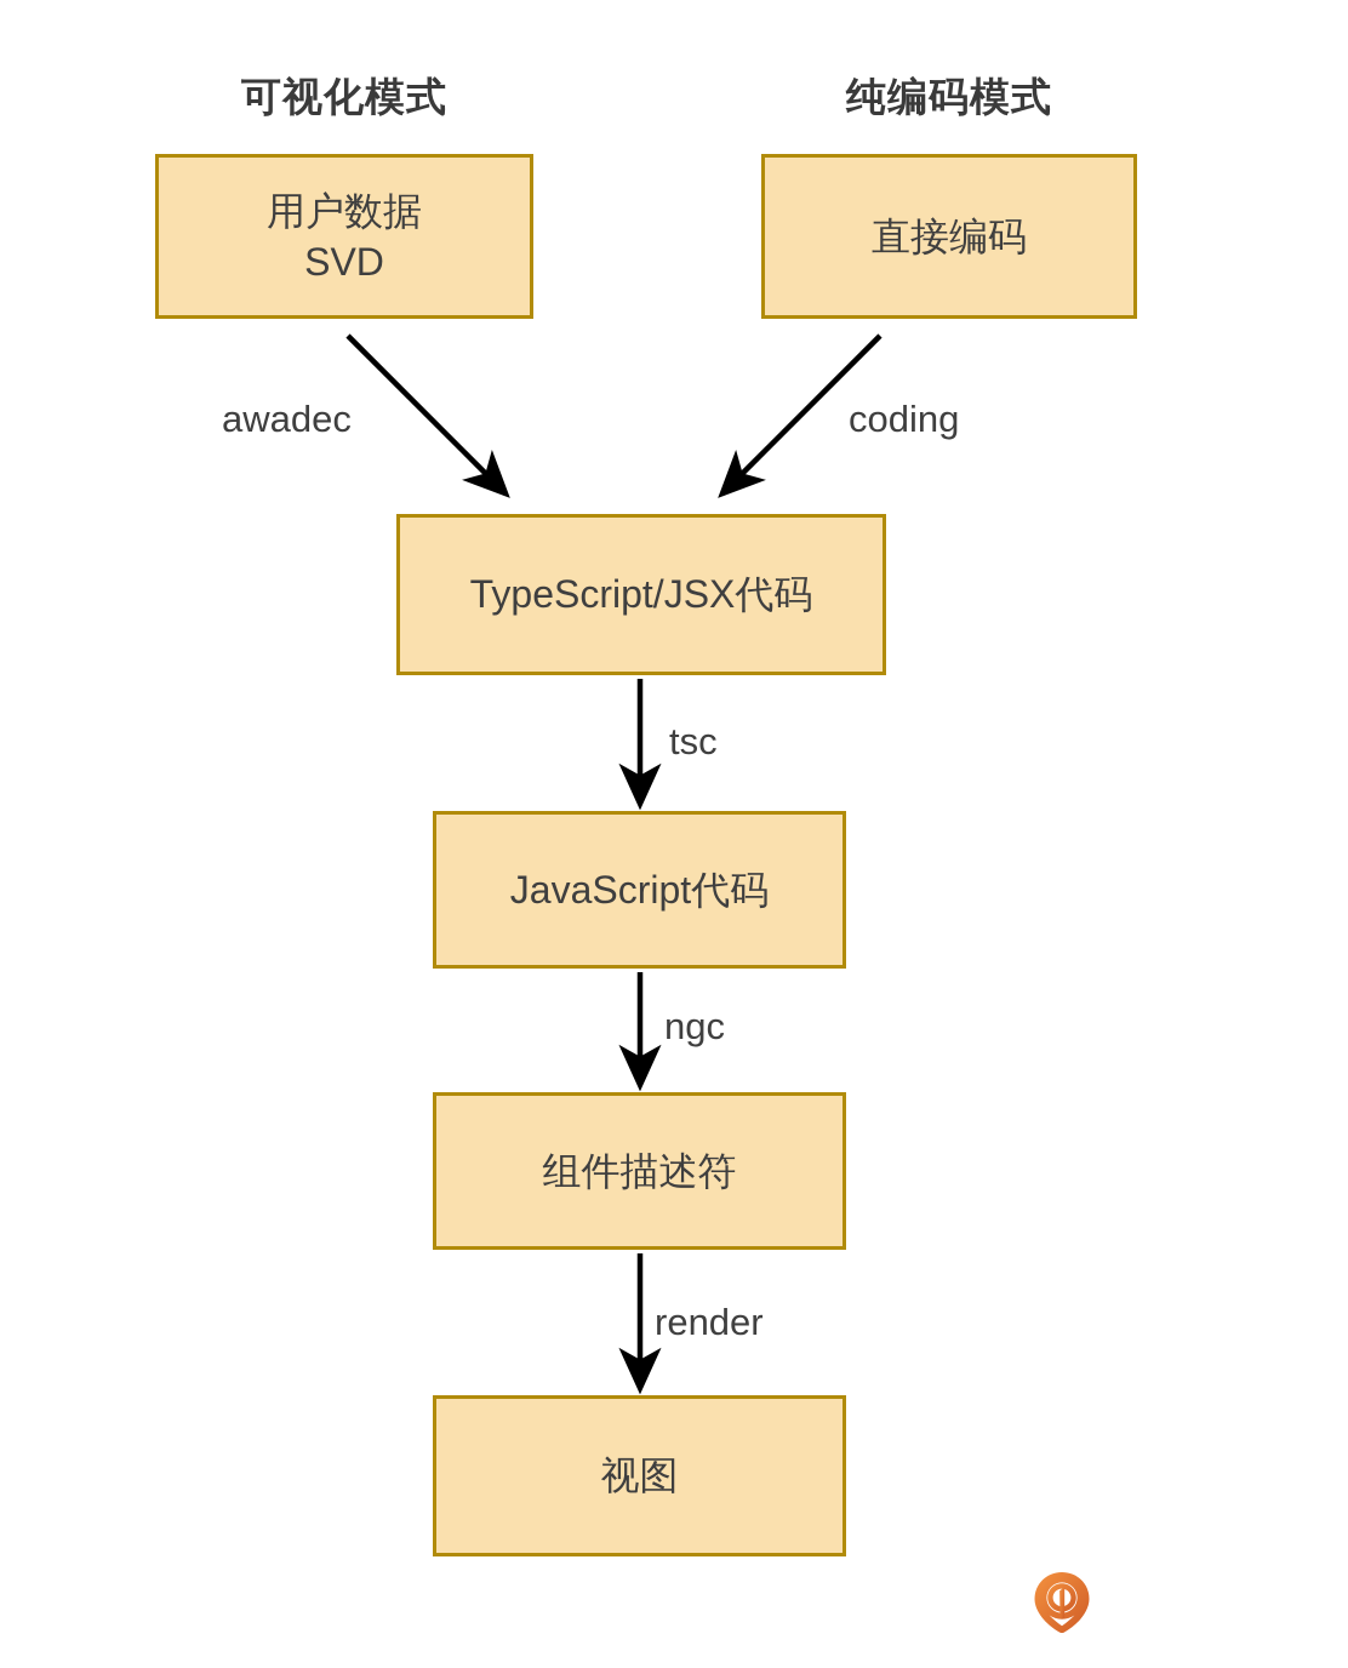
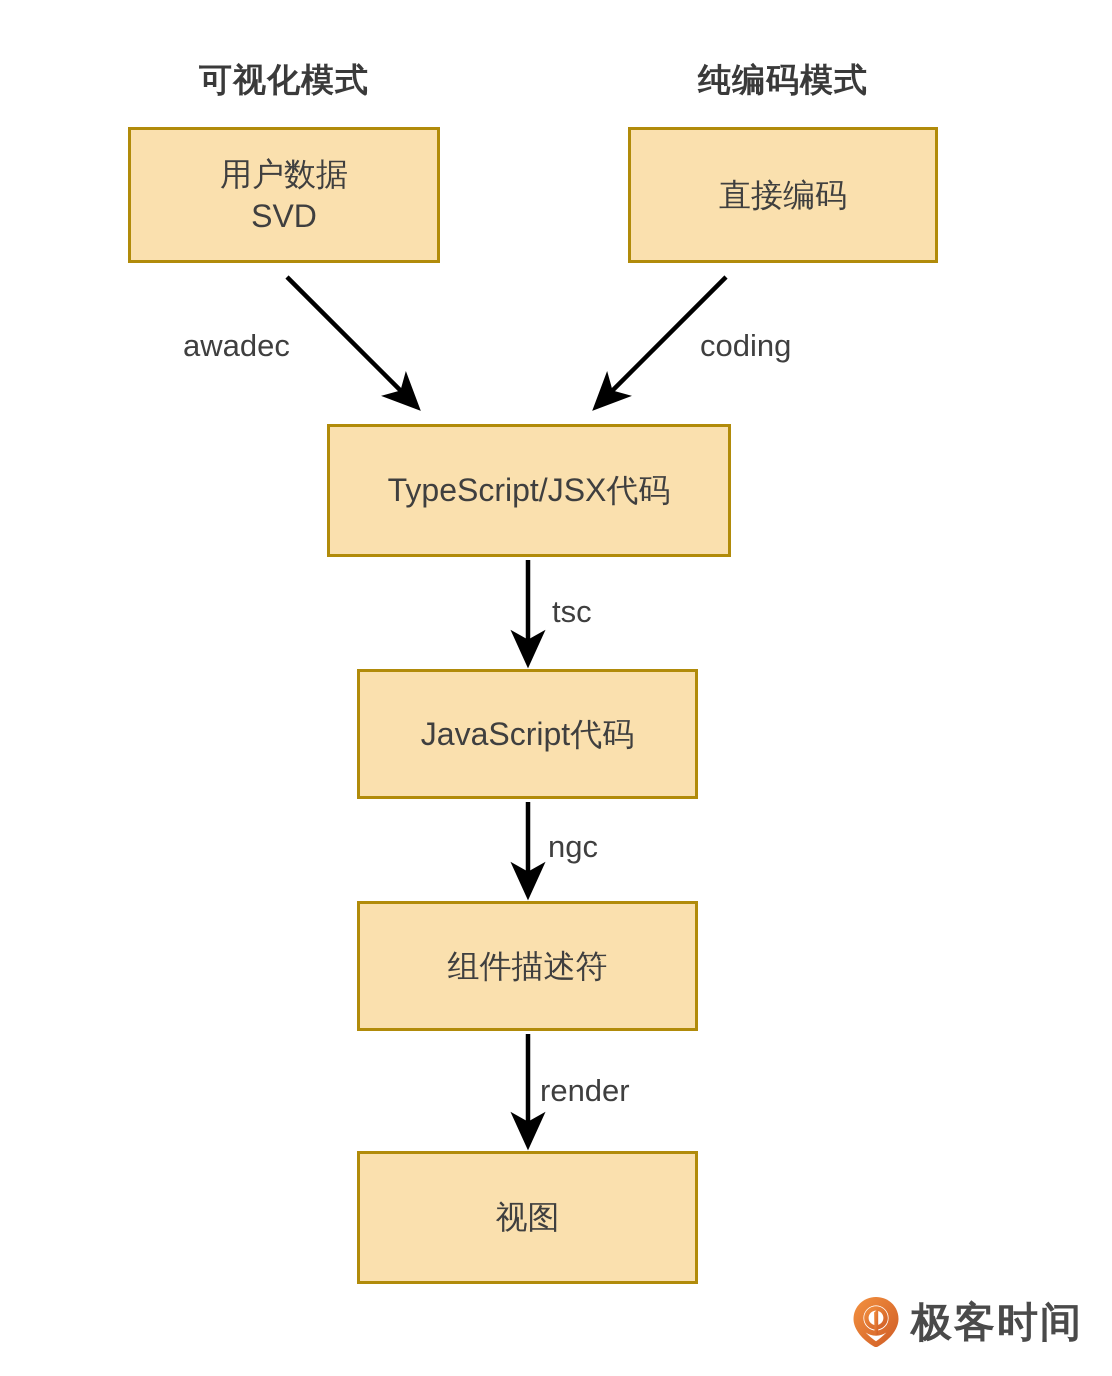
  可视化模式
  纯编码模式
  用户数据
  SVD
  直接编码
  TypeScript/JSX代码
  JavaScript代码
  组件描述符
  视图
  awadec
  coding
  tsc
  ngc
  render
+ 极客时间
